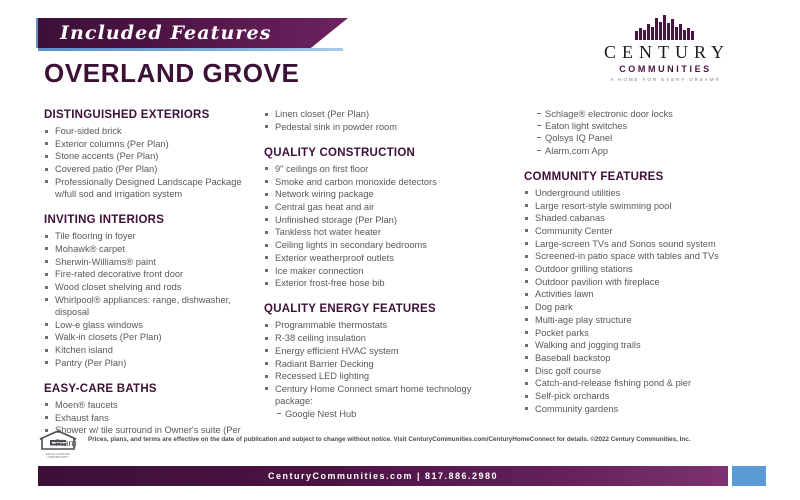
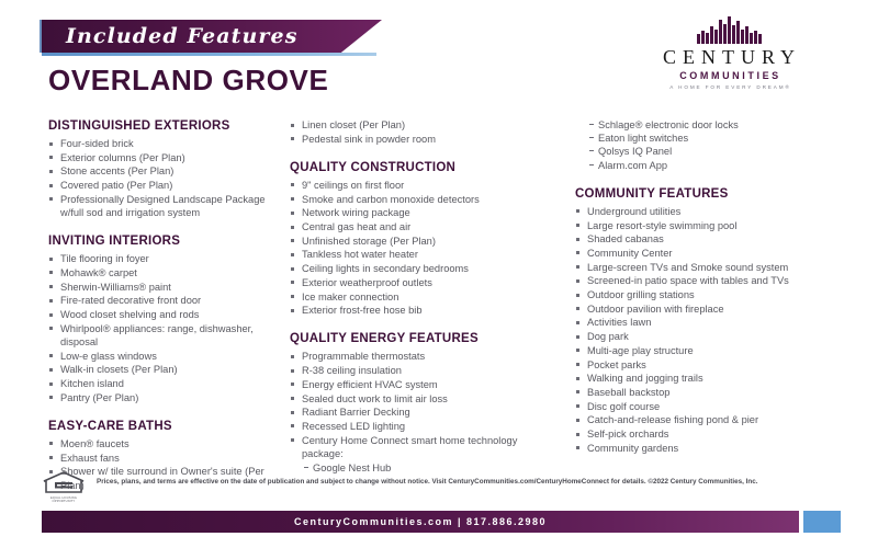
  Included Features
  OVERLAND GROVE
  CENTURY
  COMMUNITIES
  DISTINGUISHED EXTERIORS
  Four-sided brick
  Exterior columns (Per Plan)
  Stone accents (Per Plan)
  Covered patio (Per Plan)
  Professionally Designed Landscape Package w/full sod and irrigation system
  INVITING INTERIORS
  Tile flooring in foyer
  Mohawk® carpet
  Sherwin-Williams® paint
  Fire-rated decorative front door
  Wood closet shelving and rods
  Whirlpool® appliances: range, dishwasher, disposal
  Low-e glass windows
  Walk-in closets (Per Plan)
  Kitchen island
  Pantry (Per Plan)
  EASY-CARE BATHS
  Moen® faucets
  Exhaust fans
  hower w/ tile surround in Owner's suite (Per Plan)
  Linen closet (Per Plan)
  Pedestal sink in powder room
  QUALITY CONSTRUCTION
  9ʺ ceilings on first floor
  Smoke and carbon monoxide detectors
  Network wiring package
  Central gas heat and air
  Unfinished storage (Per Plan)
  Tankless hot water heater
  Ceiling lights in secondary bedrooms
  Exterior weatherproof outlets
  Ice maker connection
  Exterior frost-free hose bib
  QUALITY ENERGY FEATURES
  Programmable thermostats
  R-38 ceiling insulation
  Energy efficient HVAC system
+ Sealed duct work to limit air loss
  Radiant Barrier Decking
  Recessed LED lighting
  Century Home Connect smart home technology package:
  Google Nest Hub
  Schlage® electronic door locks
  Eaton light switches
  Qolsys IQ Panel
  Alarm.com App
  COMMUNITY FEATURES
  Underground utilities
  Large resort-style swimming pool
  Shaded cabanas
  Community Center
- Large-screen TVs and Sonos sound system
+ Large-screen TVs and Smoke sound system
  Screened-in patio space with tables and TVs
  Outdoor grilling stations
  Outdoor pavilion with fireplace
  Activities lawn
  Dog park
  Multi-age play structure
  Pocket parks
  Walking and jogging trails
  Baseball backstop
  Disc golf course
  Catch-and-release fishing pond & pier
  Self-pick orchards
  Community gardens
  CenturyCommunities.com | 817.886.2980
